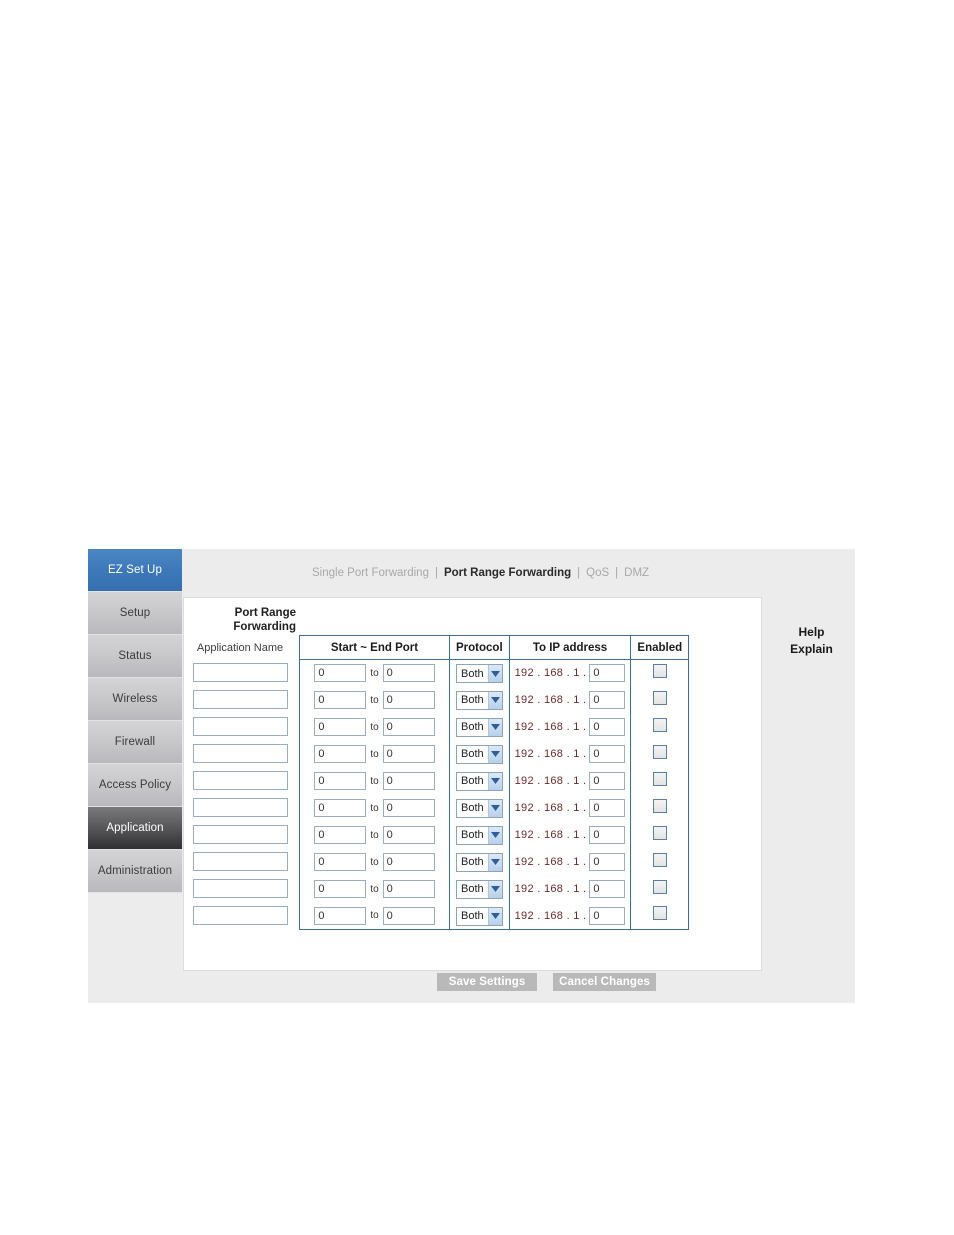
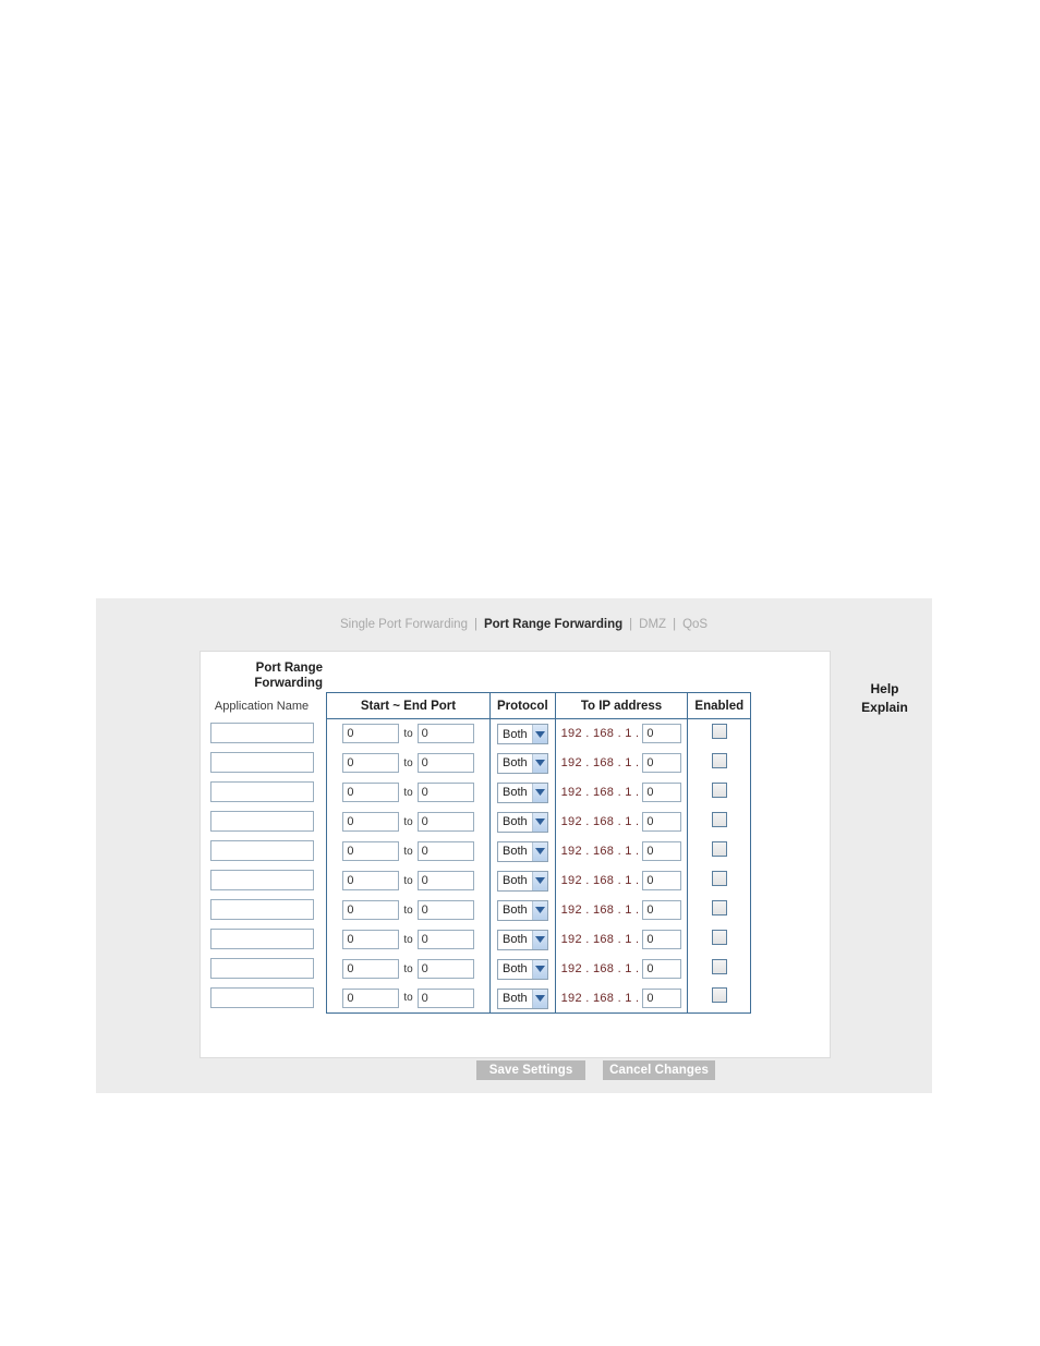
- EZ Set Up
- Setup
- Status
- Wireless
- Firewall
- Access Policy
- Application
- Administration
  Single Port Forwarding
  |
  Port Range Forwarding
  |
- QoS
+ DMZ
  |
- DMZ
+ QoS
  Port Range Forwarding
  Application Name
  Start ~ End Port	Protocol	To IP address	Enabled
  0 to 0	Both	192 . 168 . 1 . 0
  0 to 0	Both	192 . 168 . 1 . 0
  0 to 0	Both	192 . 168 . 1 . 0
  0 to 0	Both	192 . 168 . 1 . 0
  0 to 0	Both	192 . 168 . 1 . 0
  0 to 0	Both	192 . 168 . 1 . 0
  0 to 0	Both	192 . 168 . 1 . 0
  0 to 0	Both	192 . 168 . 1 . 0
  0 to 0	Both	192 . 168 . 1 . 0
  0 to 0	Both	192 . 168 . 1 . 0
  Help
  Explain
  Save Settings
  Cancel Changes
